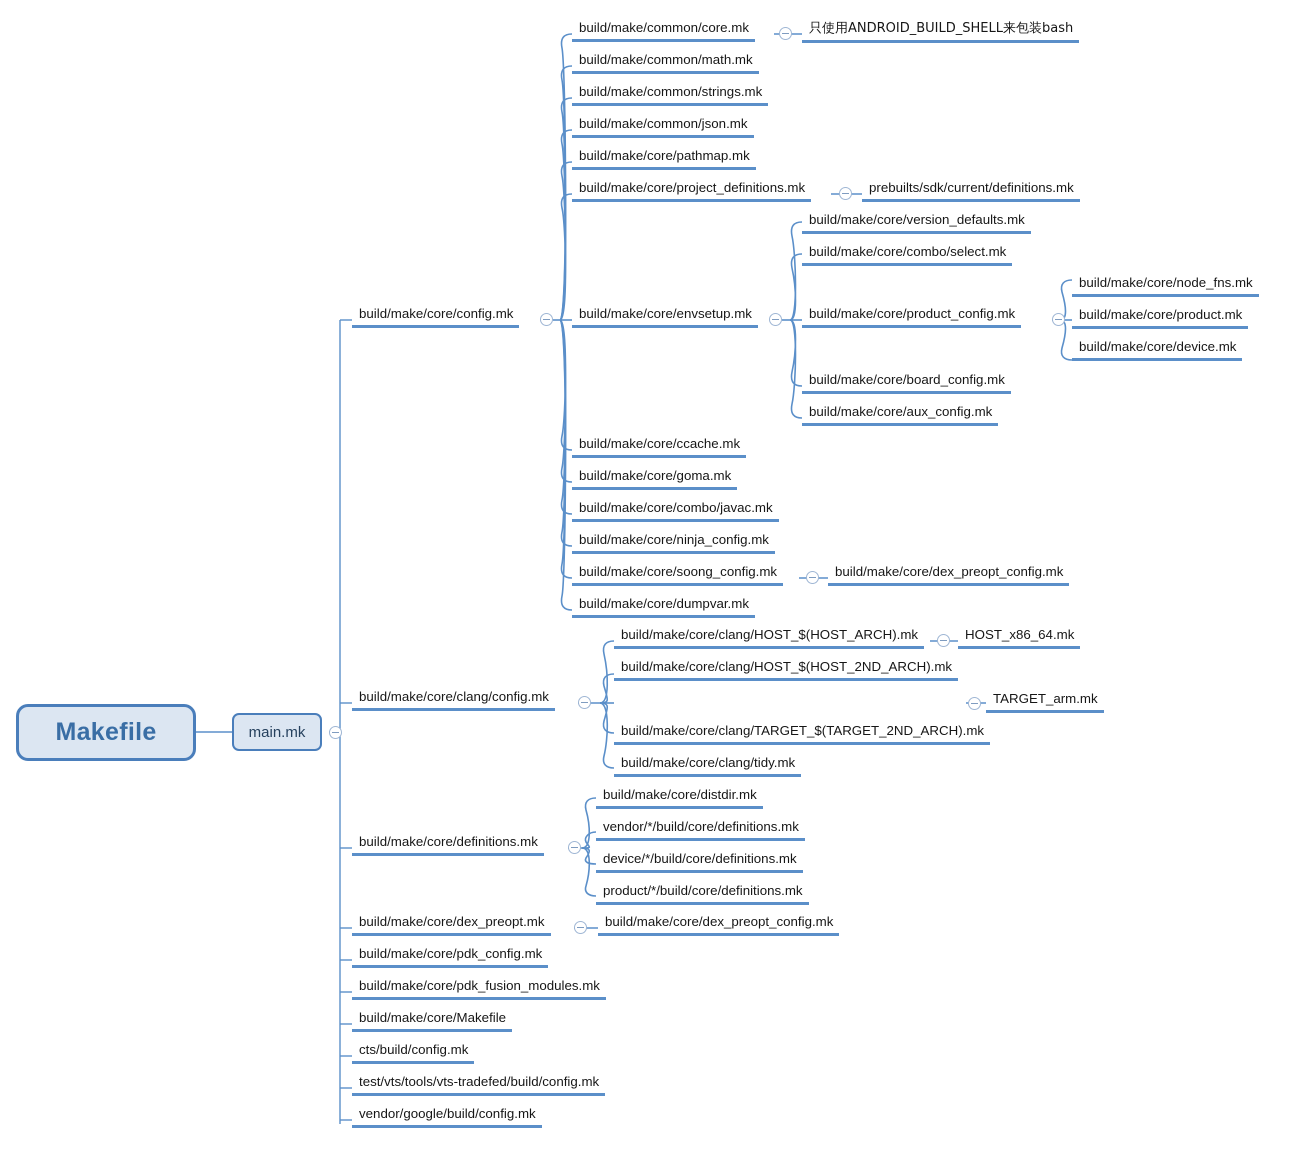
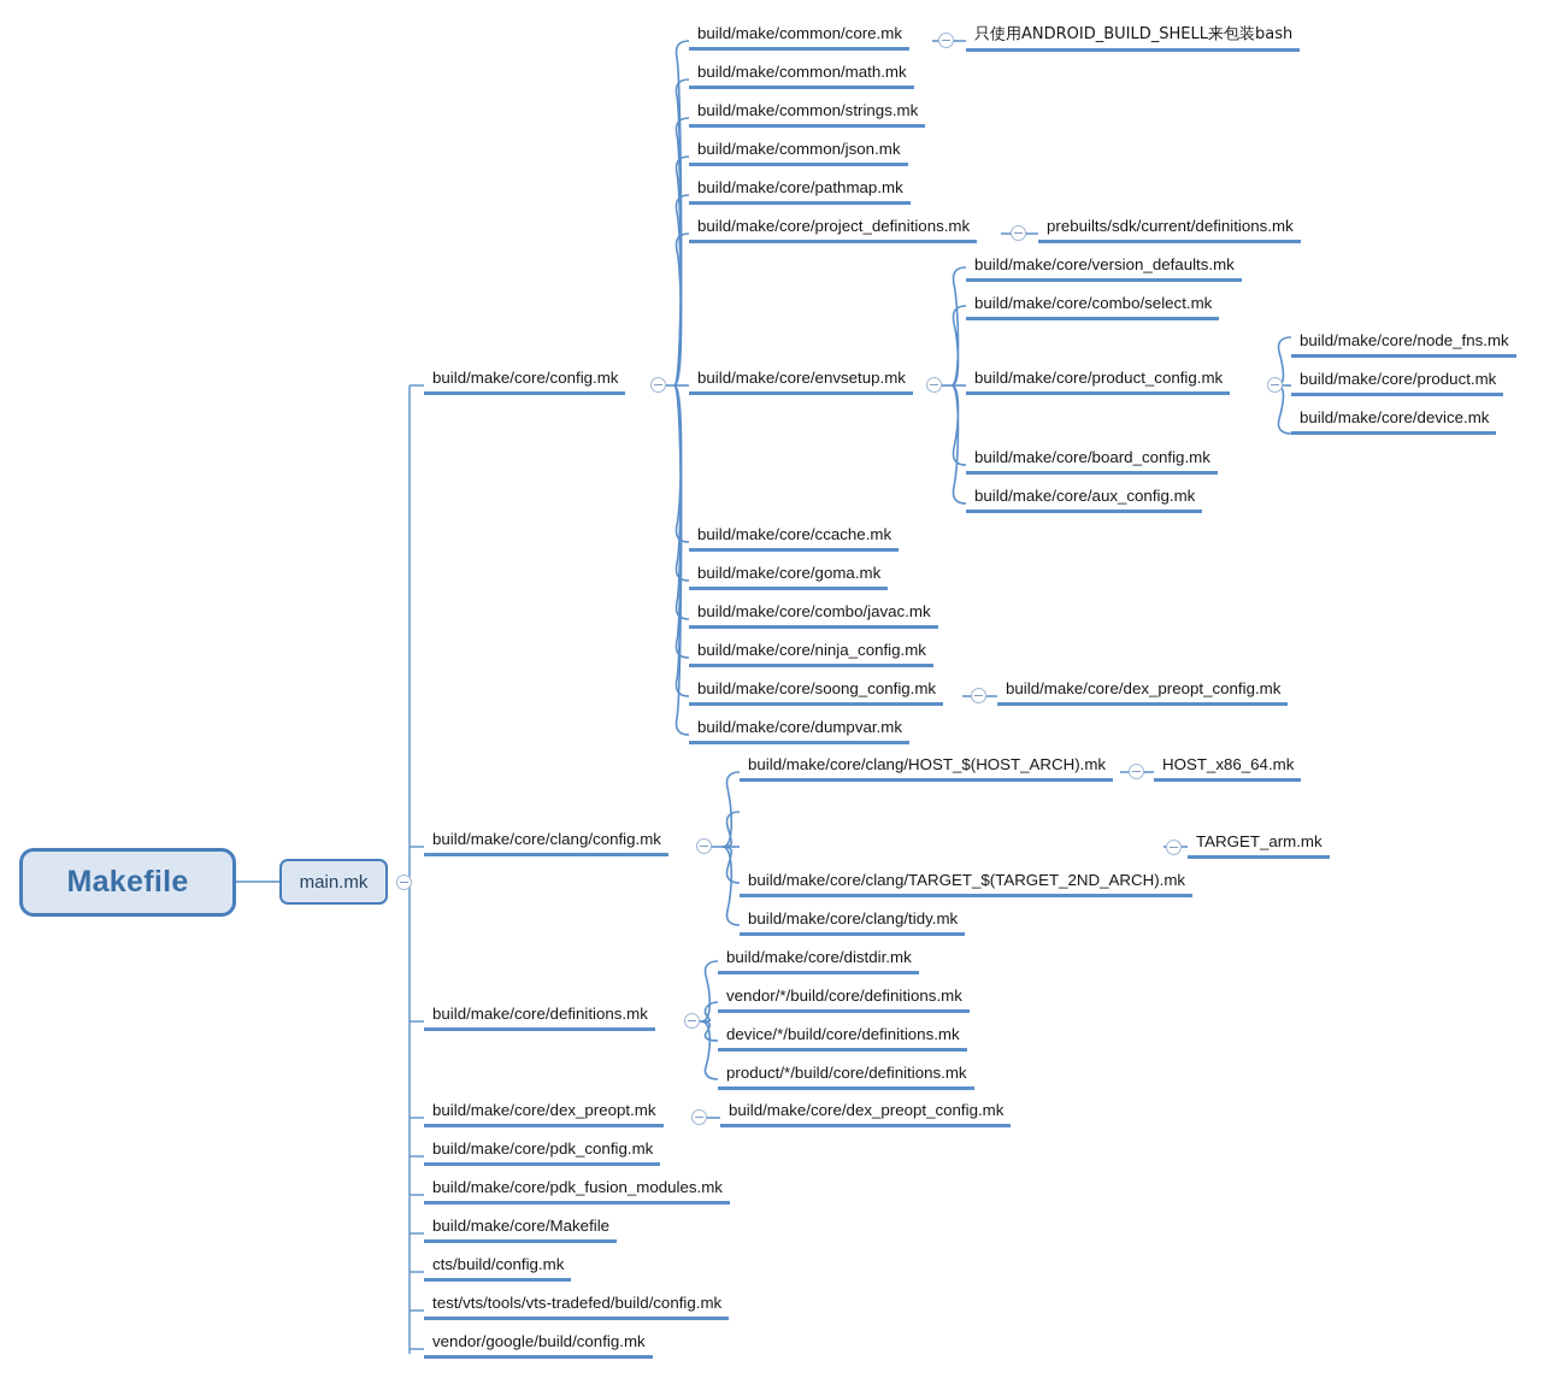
  Makefile
  main.mk
  build/make/core/config.mk
  build/make/core/clang/config.mk
  build/make/core/definitions.mk
  build/make/core/dex_preopt.mk
  build/make/core/pdk_config.mk
  build/make/core/pdk_fusion_modules.mk
  build/make/core/Makefile
  cts/build/config.mk
  test/vts/tools/vts-tradefed/build/config.mk
  vendor/google/build/config.mk
  build/make/common/core.mk
  只使用ANDROID_BUILD_SHELL来包装bash
  build/make/common/math.mk
  build/make/common/strings.mk
  build/make/common/json.mk
  build/make/core/pathmap.mk
  build/make/core/project_definitions.mk
  prebuilts/sdk/current/definitions.mk
  build/make/core/envsetup.mk
  build/make/core/ccache.mk
  build/make/core/goma.mk
  build/make/core/combo/javac.mk
  build/make/core/ninja_config.mk
  build/make/core/soong_config.mk
  build/make/core/dex_preopt_config.mk
  build/make/core/dumpvar.mk
  build/make/core/version_defaults.mk
  build/make/core/combo/select.mk
  build/make/core/product_config.mk
  build/make/core/board_config.mk
  build/make/core/aux_config.mk
  build/make/core/node_fns.mk
  build/make/core/product.mk
  build/make/core/device.mk
  build/make/core/clang/HOST_$(HOST_ARCH).mk
  HOST_x86_64.mk
- build/make/core/clang/HOST_$(HOST_2ND_ARCH).mk
  TARGET_arm.mk
  build/make/core/clang/TARGET_$(TARGET_2ND_ARCH).mk
  build/make/core/clang/tidy.mk
  build/make/core/distdir.mk
  vendor/*/build/core/definitions.mk
  device/*/build/core/definitions.mk
  product/*/build/core/definitions.mk
  build/make/core/dex_preopt_config.mk
